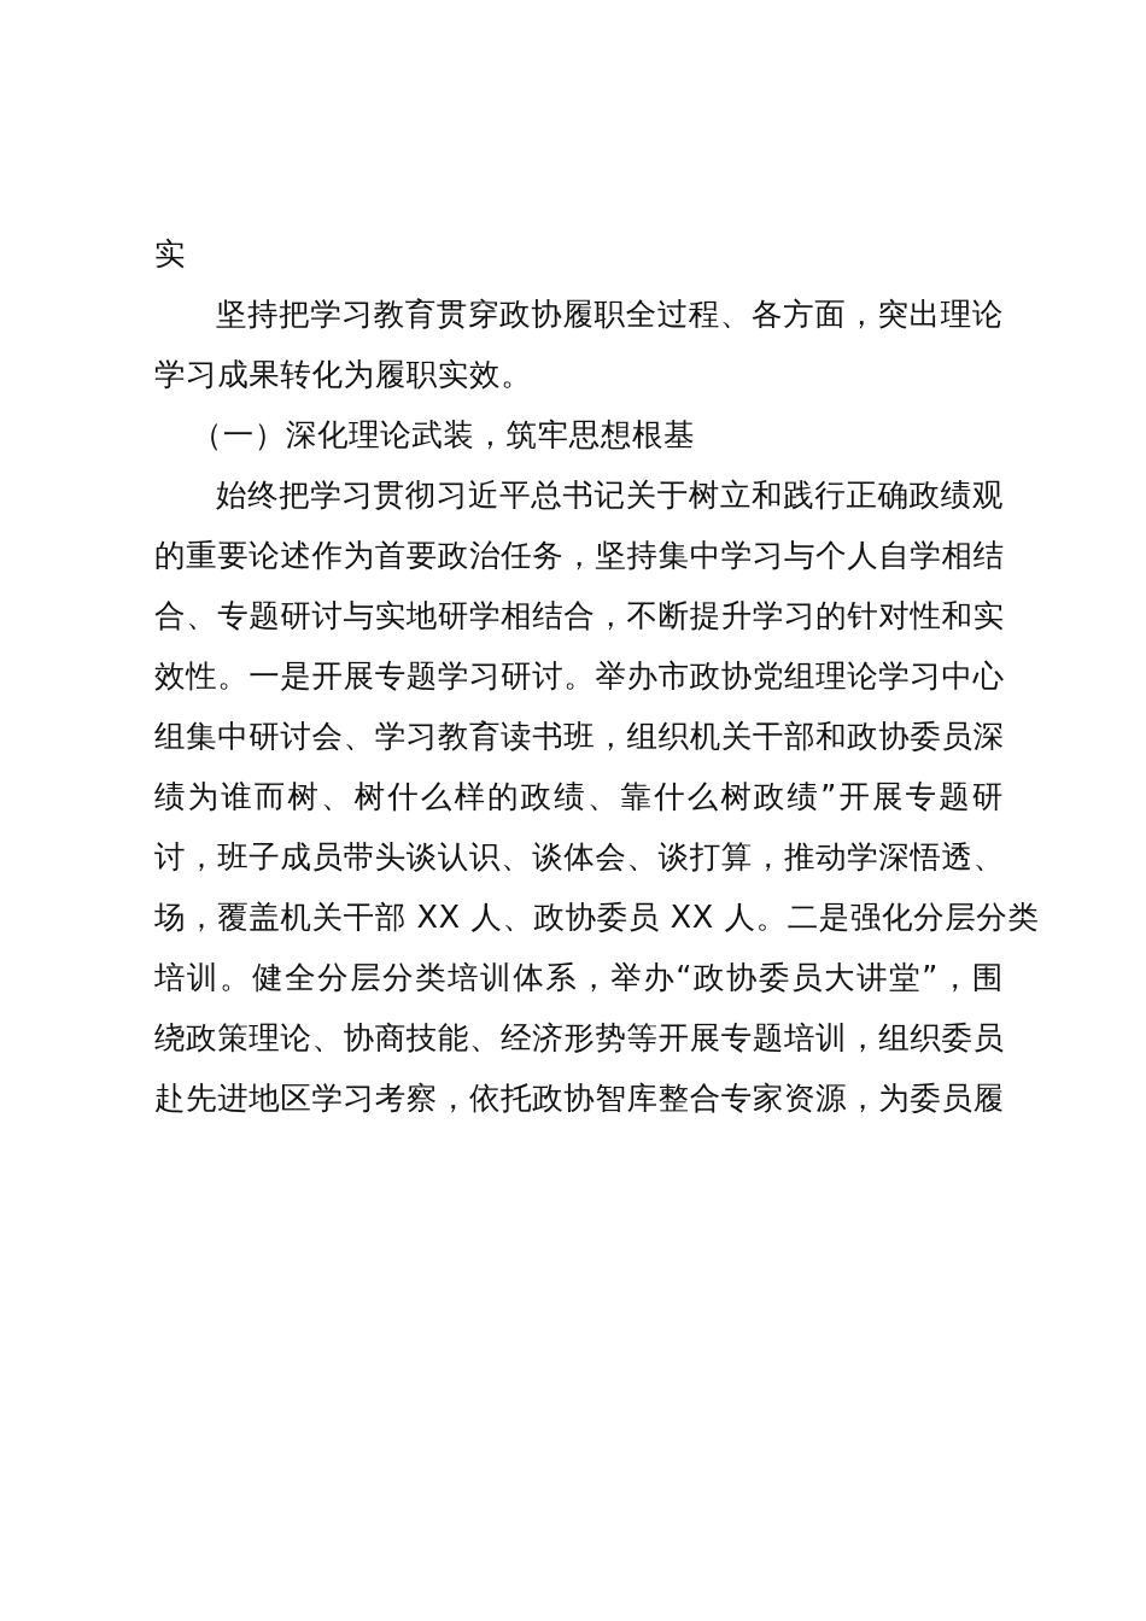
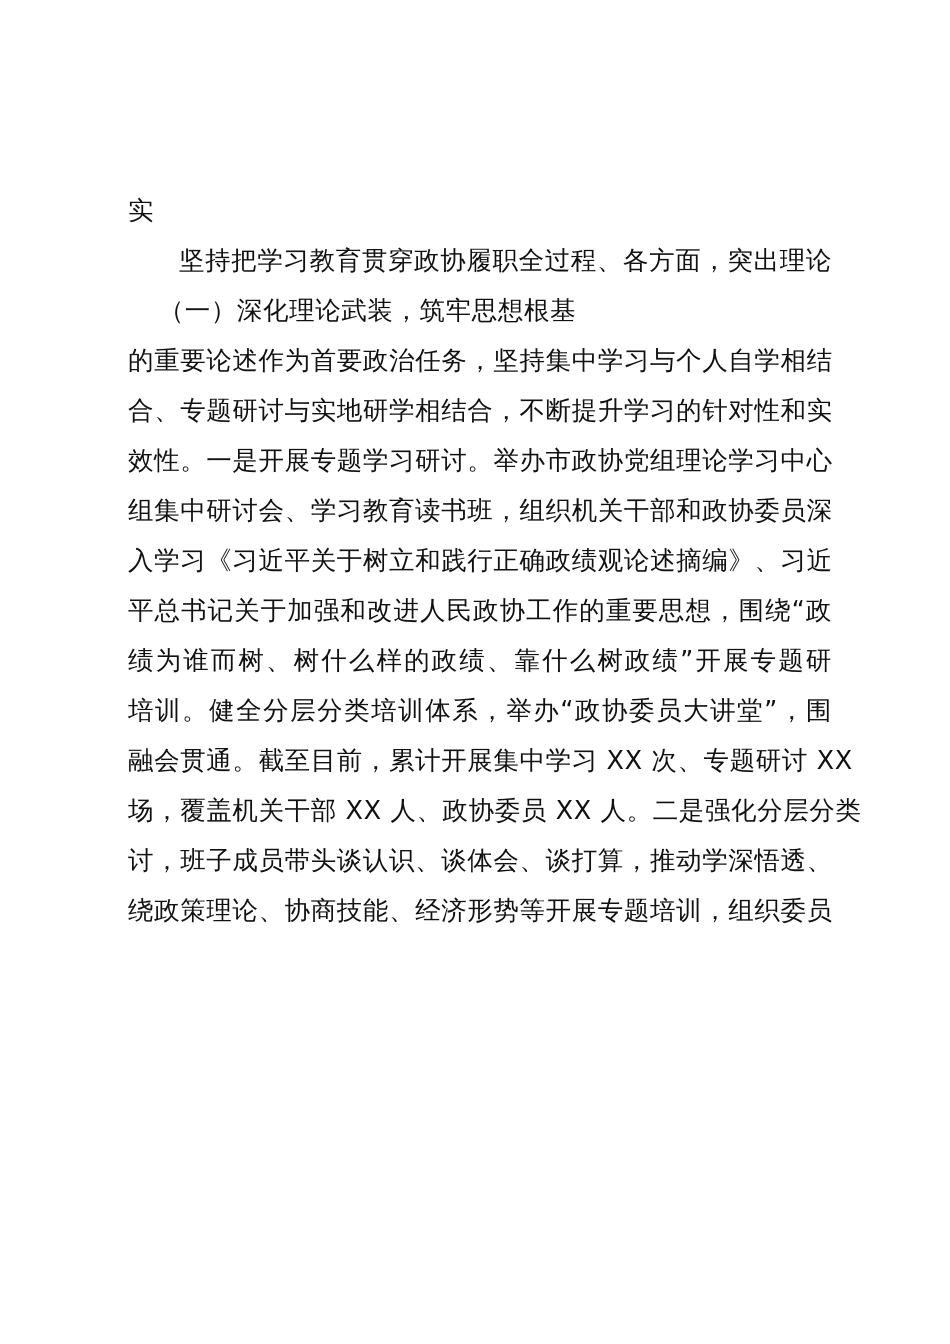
  实
  坚持把学习教育贯穿政协履职全过程、各方面，突出理论
- 学习成果转化为履职实效。
  （一）深化理论武装，筑牢思想根基
- 始终把学习贯彻习近平总书记关于树立和践行正确政绩观
  的重要论述作为首要政治任务，坚持集中学习与个人自学相结
  合、专题研讨与实地研学相结合，不断提升学习的针对性和实
  效性。一是开展专题学习研讨。举办市政协党组理论学习中心
  组集中研讨会、学习教育读书班，组织机关干部和政协委员深
+ 入学习《习近平关于树立和践行正确政绩观论述摘编》、习近
+ 平总书记关于加强和改进人民政协工作的重要思想，围绕“政
  绩为谁而树、树什么样的政绩、靠什么树政绩”开展专题研
- 讨，班子成员带头谈认识、谈体会、谈打算，推动学深悟透、
+ 培训。健全分层分类培训体系，举办“政协委员大讲堂”，围
+ 融会贯通。截至目前，累计开展集中学习 XX 次、专题研讨 XX
  场，覆盖机关干部 XX 人、政协委员 XX 人。二是强化分层分类
- 培训。健全分层分类培训体系，举办“政协委员大讲堂”，围
+ 讨，班子成员带头谈认识、谈体会、谈打算，推动学深悟透、
  绕政策理论、协商技能、经济形势等开展专题培训，组织委员
- 赴先进地区学习考察，依托政协智库整合专家资源，为委员履
